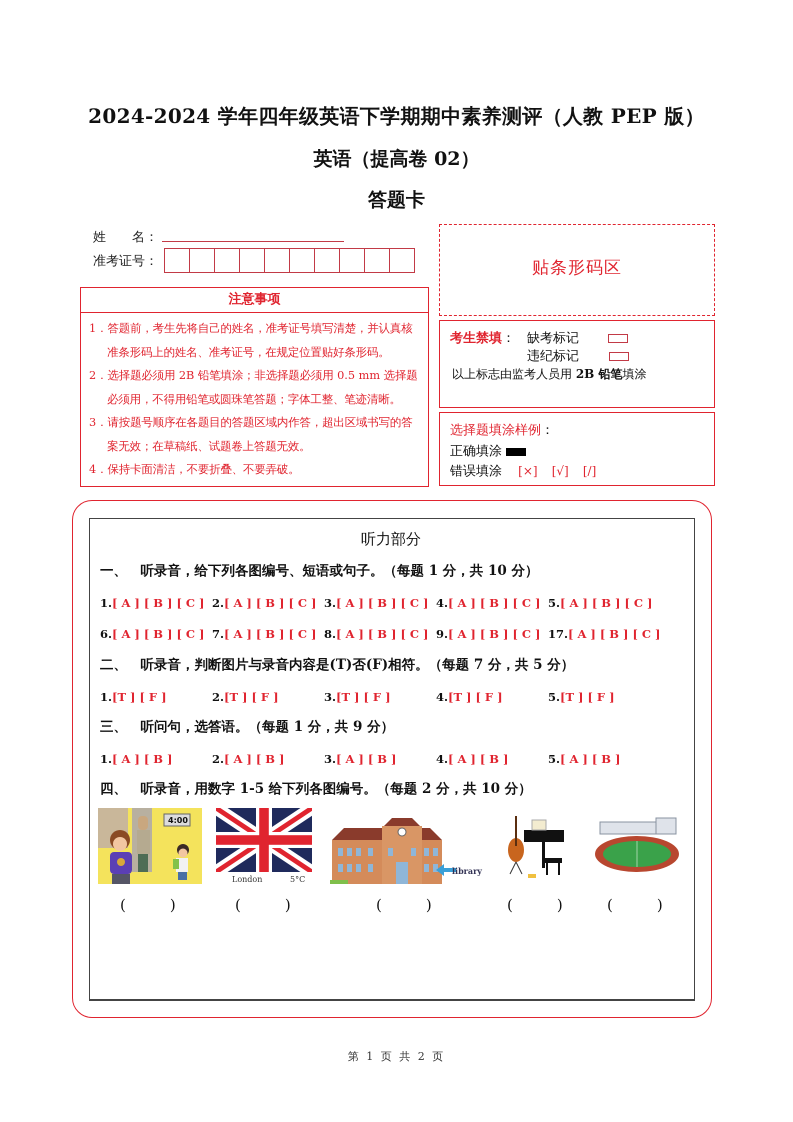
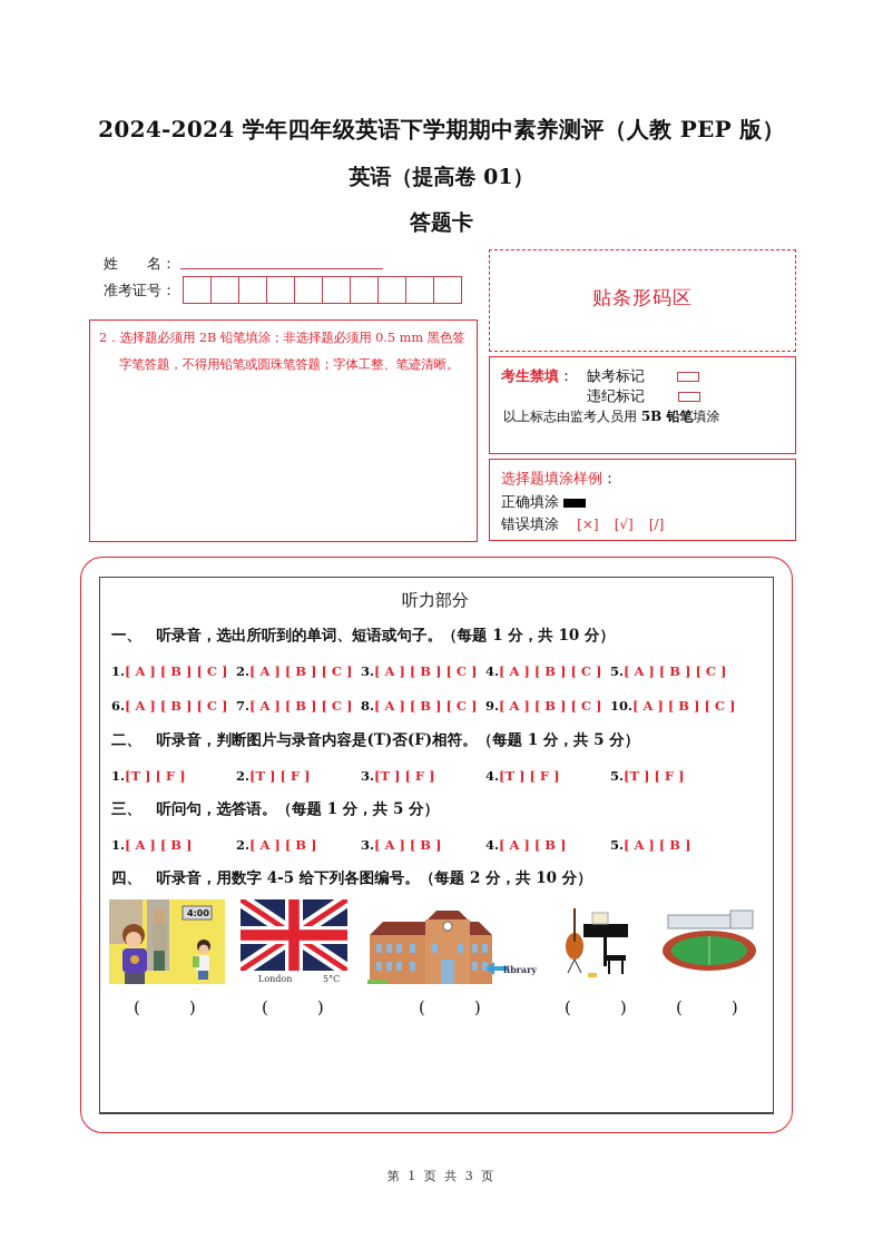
  2024-2024 学年四年级英语下学期期中素养测评（人教 PEP 版）
- 英语（提高卷 02）
+ 英语（提高卷 01）
  答题卡
  姓 名：
  准考证号：
- 注意事项
- 1．答题前，考生先将自己的姓名，准考证号填写清楚，并认真核准条形码上的姓名、准考证号，在规定位置贴好条形码。
- 2．选择题必须用 2B 铅笔填涂；非选择题必须用 0.5 mm 选择题必须用，不得用铅笔或圆珠笔答题；字体工整、笔迹清晰。
+ 2．选择题必须用 2B 铅笔填涂；非选择题必须用 0.5 mm 黑色签字笔答题，不得用铅笔或圆珠笔答题；字体工整、笔迹清晰。
- 3．请按题号顺序在各题目的答题区域内作答，超出区域书写的答案无效；在草稿纸、试题卷上答题无效。
- 4．保持卡面清洁，不要折叠、不要弄破。
  贴条形码区
  考生禁填：
  缺考标记
  违纪标记
- 以上标志由监考人员用 2B 铅笔填涂
+ 以上标志由监考人员用 5B 铅笔填涂
  选择题填涂样例：
  正确填涂
  错误填涂 [×] [√] [/]
  听力部分
- 一、 听录音，给下列各图编号、短语或句子。（每题 1 分，共 10 分）
+ 一、 听录音，选出所听到的单词、短语或句子。（每题 1 分，共 10 分）
  1.[ A ] [ B ] [ C ]
  2.[ A ] [ B ] [ C ]
  3.[ A ] [ B ] [ C ]
  4.[ A ] [ B ] [ C ]
  5.[ A ] [ B ] [ C ]
  6.[ A ] [ B ] [ C ]
  7.[ A ] [ B ] [ C ]
  8.[ A ] [ B ] [ C ]
  9.[ A ] [ B ] [ C ]
- 17.[ A ] [ B ] [ C ]
+ 10.[ A ] [ B ] [ C ]
- 二、 听录音，判断图片与录音内容是(T)否(F)相符。（每题 7 分，共 5 分）
+ 二、 听录音，判断图片与录音内容是(T)否(F)相符。（每题 1 分，共 5 分）
  1.[T ] [ F ]
  2.[T ] [ F ]
  3.[T ] [ F ]
  4.[T ] [ F ]
  5.[T ] [ F ]
- 三、 听问句，选答语。（每题 1 分，共 9 分）
+ 三、 听问句，选答语。（每题 1 分，共 5 分）
  1.[ A ] [ B ]
  2.[ A ] [ B ]
  3.[ A ] [ B ]
  4.[ A ] [ B ]
  5.[ A ] [ B ]
- 四、 听录音，用数字 1-5 给下列各图编号。（每题 2 分，共 10 分）
+ 四、 听录音，用数字 4-5 给下列各图编号。（每题 2 分，共 10 分）
  4:00
  London
  5°C
  library
  ( )
  ( )
  ( )
  ( )
  ( )
- 第 1 页 共 2 页
+ 第 1 页 共 3 页
